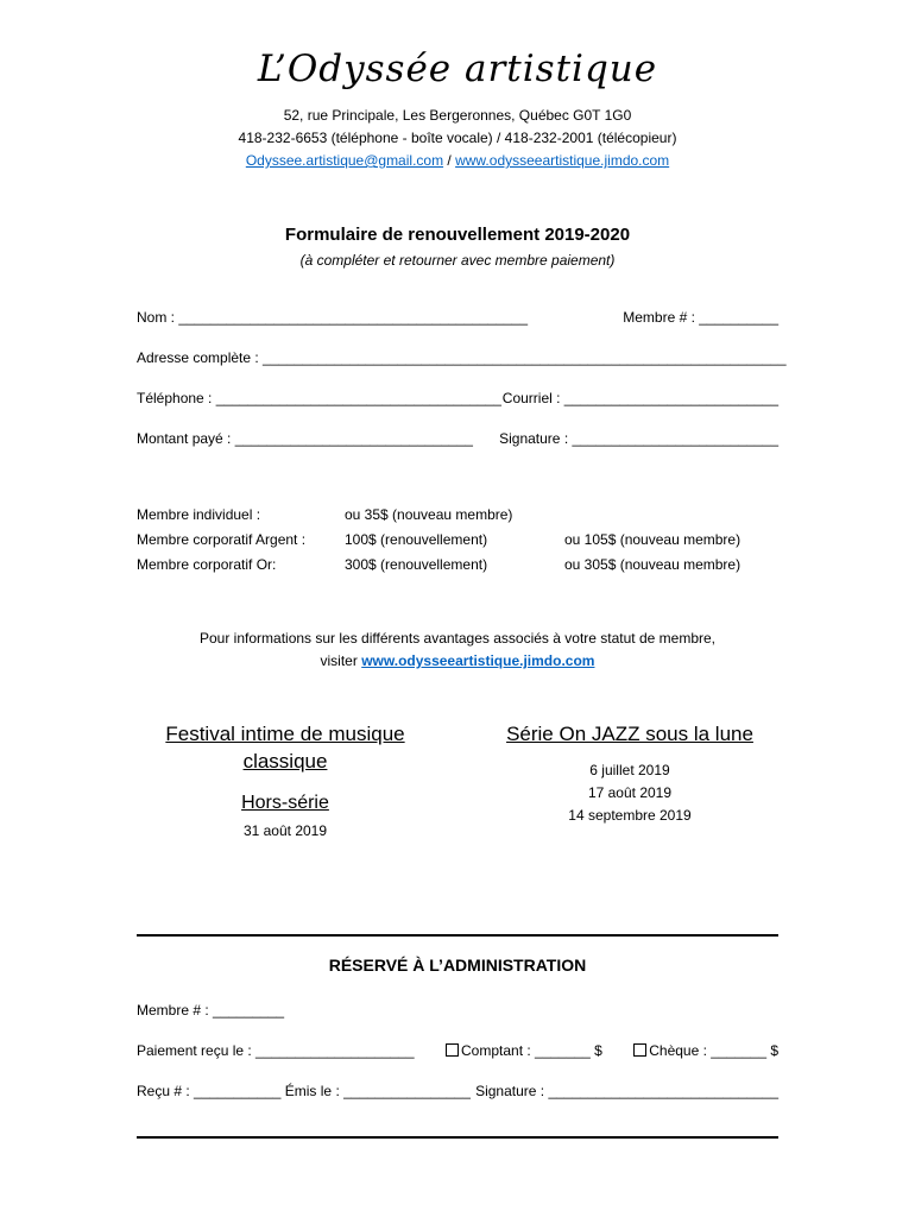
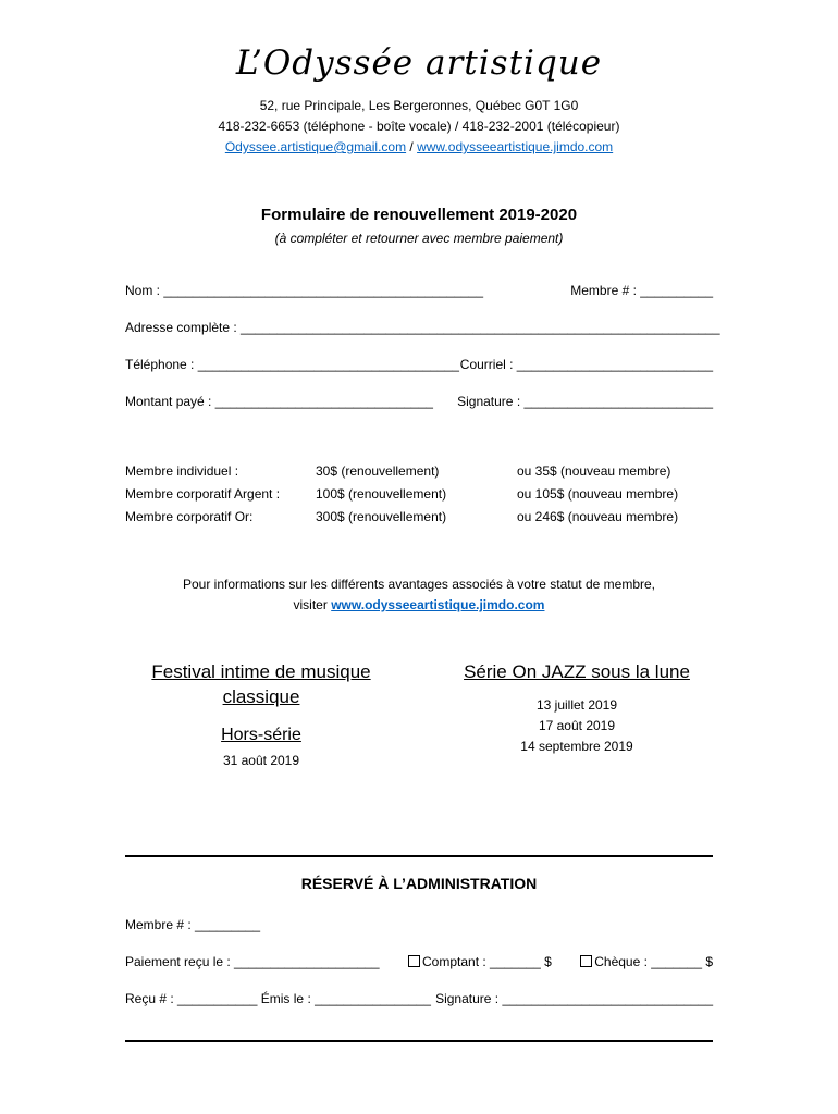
  L’Odyssée artistique
  52, rue Principale, Les Bergeronnes, Québec G0T 1G0
  418-232-6653 (téléphone - boîte vocale) / 418-232-2001 (télécopieur)
  Odyssee.artistique@gmail.com / www.odysseeartistique.jimdo.com
  Formulaire de renouvellement 2019-2020
  (à compléter et retourner avec membre paiement)
  Nom : ____________________________________________
  Membre # : __________
  Adresse complète : __________________________________________________________________
  Téléphone : ____________________________________
  Courriel : ___________________________
  Montant payé : ______________________________
  Signature : __________________________
  Membre individuel :
+ 30$ (renouvellement)
  ou 35$ (nouveau membre)
  Membre corporatif Argent :
  100$ (renouvellement)
  ou 105$ (nouveau membre)
  Membre corporatif Or:
  300$ (renouvellement)
- ou 305$ (nouveau membre)
+ ou 246$ (nouveau membre)
  Pour informations sur les différents avantages associés à votre statut de membre,
  visiter www.odysseeartistique.jimdo.com
  Festival intime de musique classique
  Hors-série
  31 août 2019
  Série On JAZZ sous la lune
- 6 juillet 2019
+ 13 juillet 2019
  17 août 2019
  14 septembre 2019
  RÉSERVÉ À L’ADMINISTRATION
  Membre # : _________
  Paiement reçu le : ____________________
  Comptant : _______ $
  Chèque : _______ $
  Reçu # : ___________ Émis le : ________________
  Signature : _____________________________
